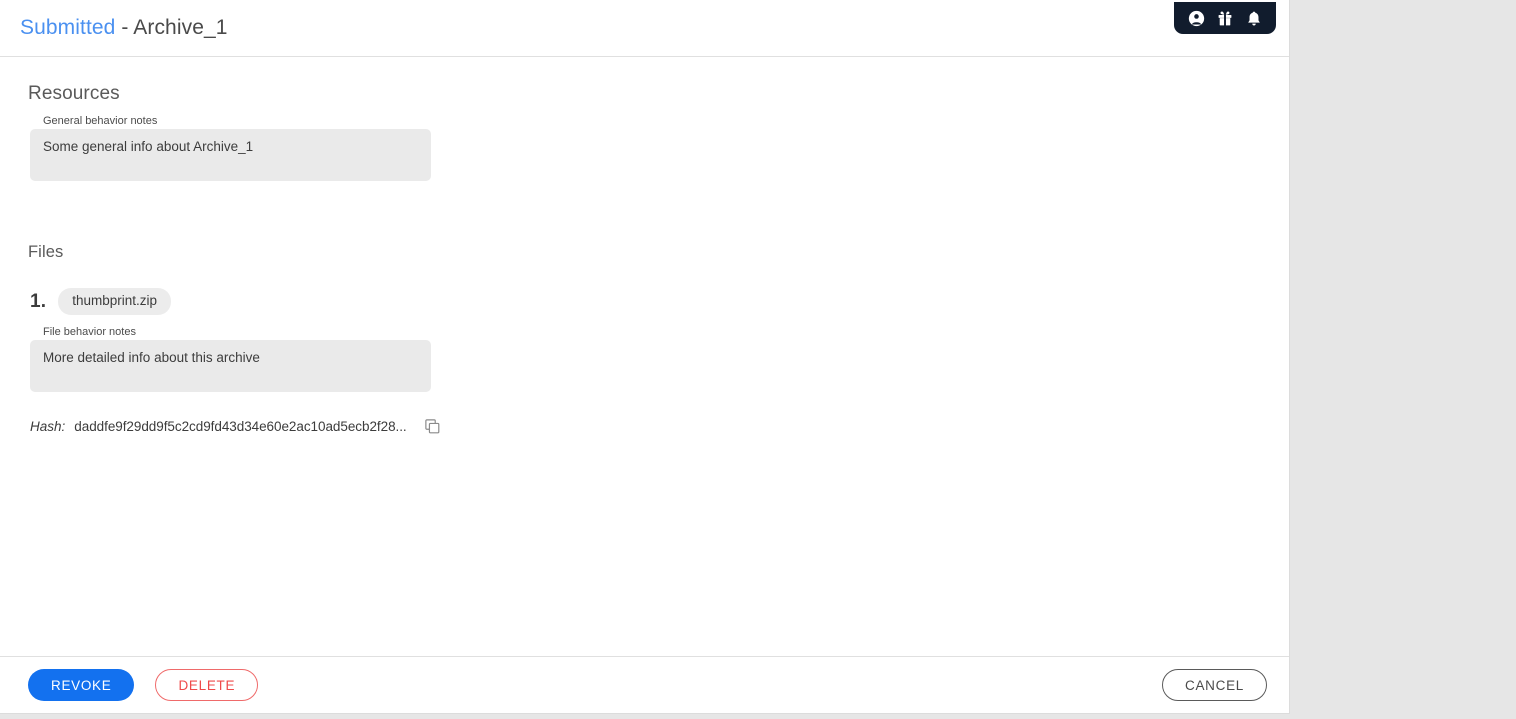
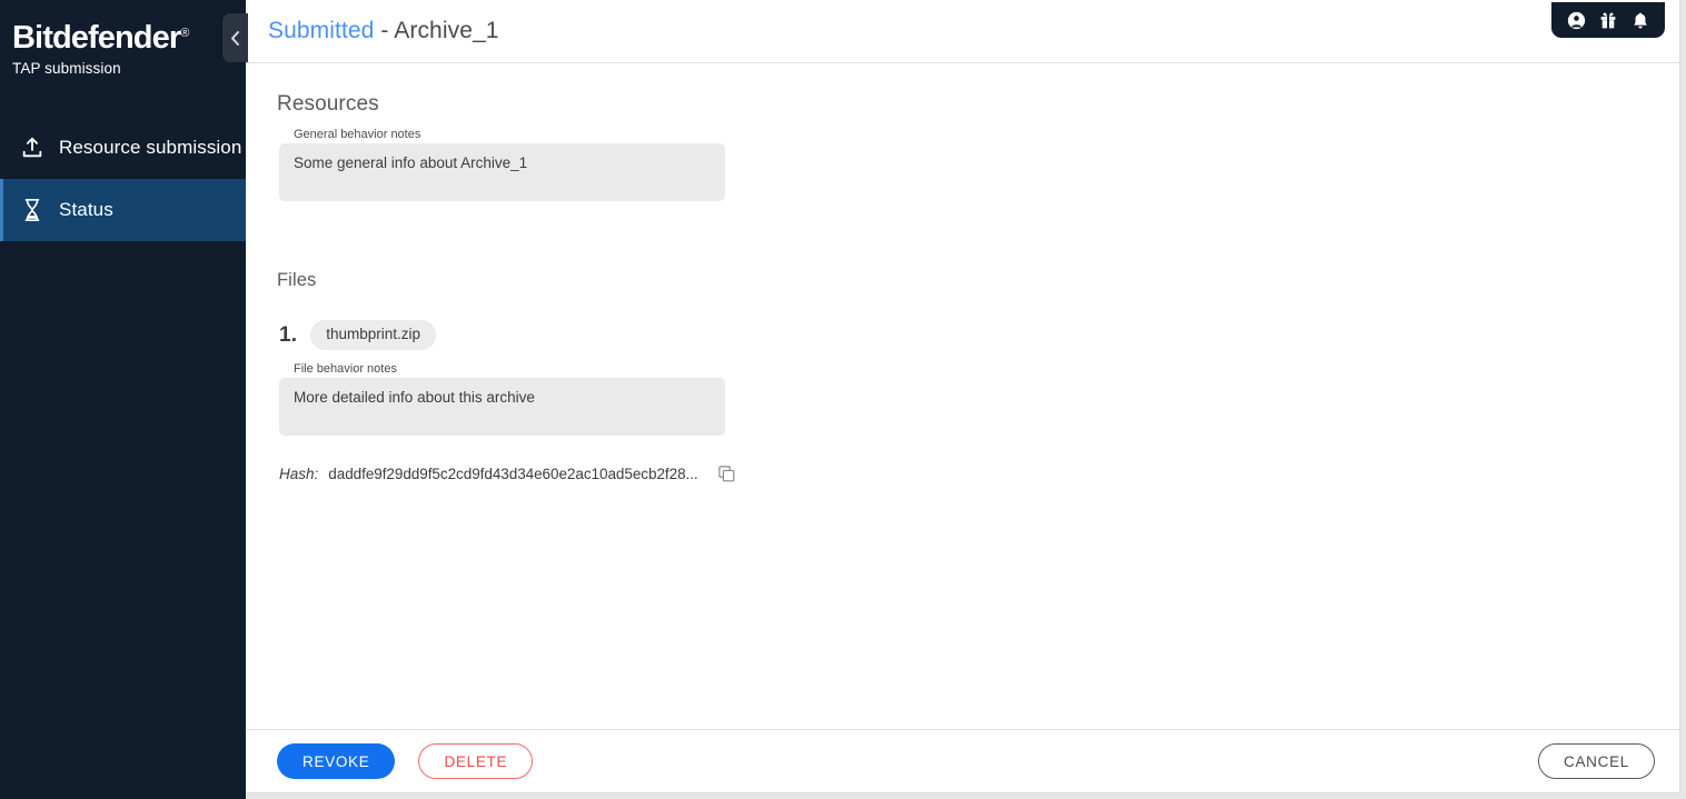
+ Bitdefender®
+ TAP submission
+ Resource submission
+ Status
  Submitted - Archive_1
  Resources
  General behavior notes
  Some general info about Archive_1
  Files
  1.
  thumbprint.zip
  File behavior notes
  More detailed info about this archive
  Hash:
  daddfe9f29dd9f5c2cd9fd43d34e60e2ac10ad5ecb2f28...
  REVOKE
  DELETE
  CANCEL
